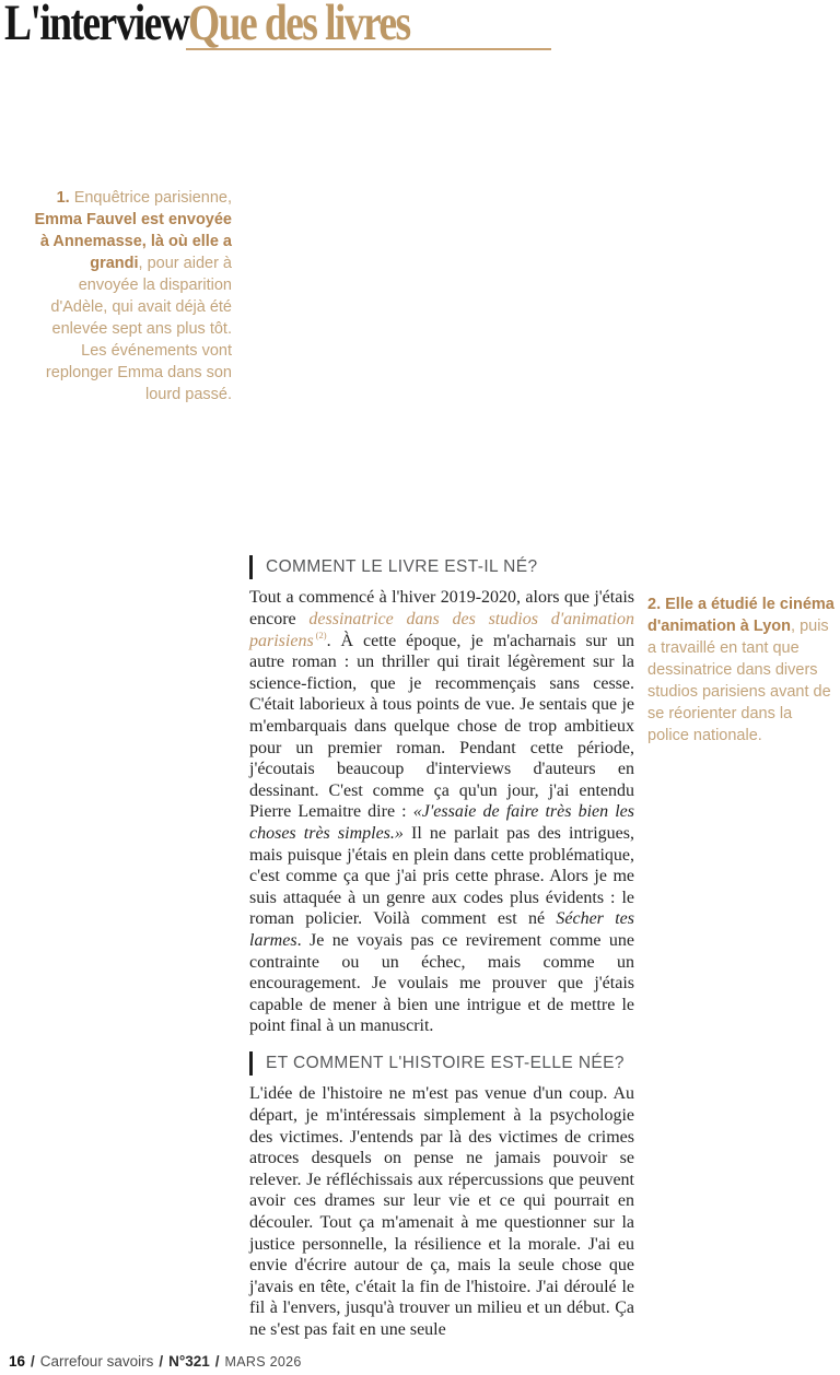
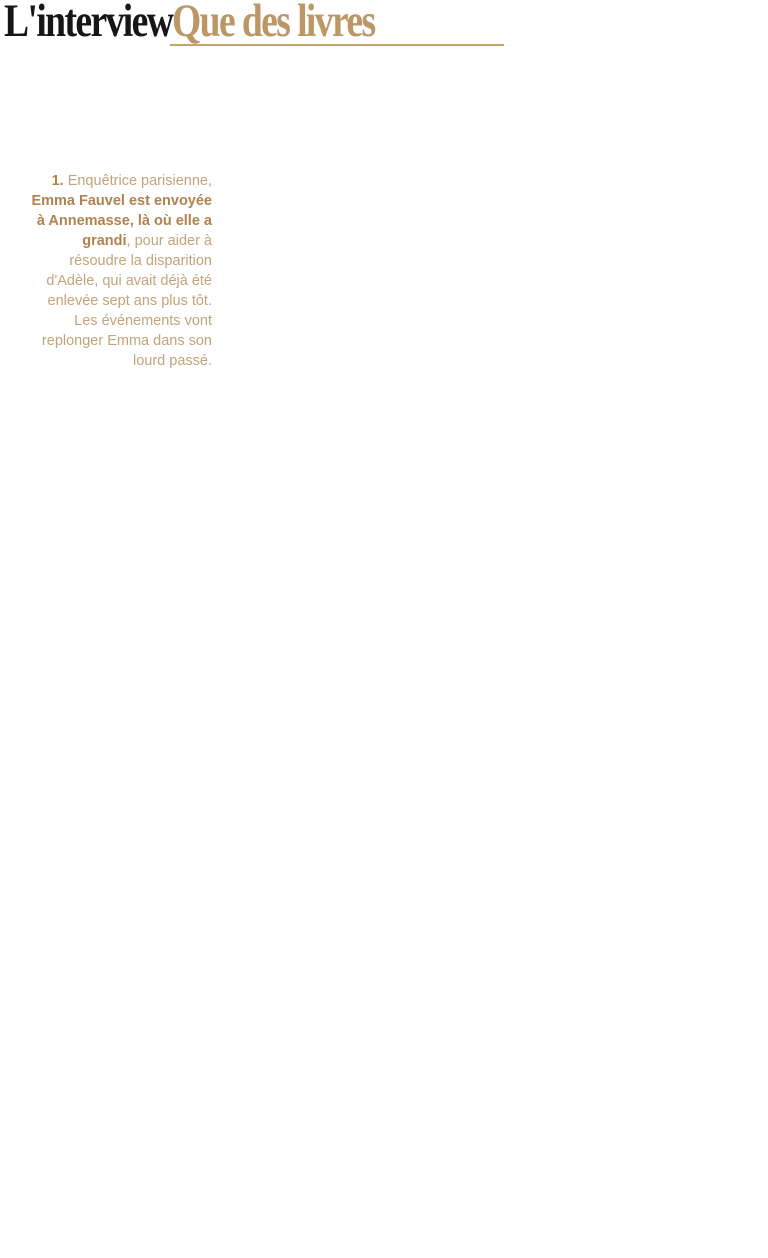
  L'interview
  Que des livres
- 1. Enquêtrice parisienne, Emma Fauvel est envoyée à Annemasse, là où elle a grandi, pour aider à envoyée la disparition d'Adèle, qui avait déjà été enlevée sept ans plus tôt. Les événements vont replonger Emma dans son lourd passé.
+ 1. Enquêtrice parisienne, Emma Fauvel est envoyée à Annemasse, là où elle a grandi, pour aider à résoudre la disparition d'Adèle, qui avait déjà été enlevée sept ans plus tôt. Les événements vont replonger Emma dans son lourd passé.
- 2. Elle a étudié le cinéma d'animation à Lyon, puis a travaillé en tant que dessinatrice dans divers studios parisiens avant de se réorienter dans la police nationale.
- COMMENT LE LIVRE EST-IL NÉ?
- Tout a commencé à l'hiver 2019-2020, alors que j'étais encore dessinatrice dans des studios d'animation parisiens (2). À cette époque, je m'acharnais sur un autre roman : un thriller qui tirait légèrement sur la science-fiction, que je recommençais sans cesse. C'était laborieux à tous points de vue. Je sentais que je m'embarquais dans quelque chose de trop ambitieux pour un premier roman. Pendant cette période, j'écoutais beaucoup d'interviews d'auteurs en dessinant. C'est comme ça qu'un jour, j'ai entendu Pierre Lemaitre dire : «J'essaie de faire très bien les choses très simples.» Il ne parlait pas des intrigues, mais puisque j'étais en plein dans cette problématique, c'est comme ça que j'ai pris cette phrase. Alors je me suis attaquée à un genre aux codes plus évidents : le roman policier. Voilà comment est né Sécher tes larmes. Je ne voyais pas ce revirement comme une contrainte ou un échec, mais comme un encouragement. Je voulais me prouver que j'étais capable de mener à bien une intrigue et de mettre le point final à un manuscrit.
- ET COMMENT L'HISTOIRE EST-ELLE NÉE?
- L'idée de l'histoire ne m'est pas venue d'un coup. Au départ, je m'intéressais simplement à la psychologie des victimes. J'entends par là des victimes de crimes atroces desquels on pense ne jamais pouvoir se relever. Je réfléchissais aux répercussions que peuvent avoir ces drames sur leur vie et ce qui pourrait en découler. Tout ça m'amenait à me questionner sur la justice personnelle, la résilience et la morale. J'ai eu envie d'écrire autour de ça, mais la seule chose que j'avais en tête, c'était la fin de l'histoire. J'ai déroulé le fil à l'envers, jusqu'à trouver un milieu et un début. Ça ne s'est pas fait en une seule
- 16 / Carrefour savoirs / N°321 / MARS 2026
